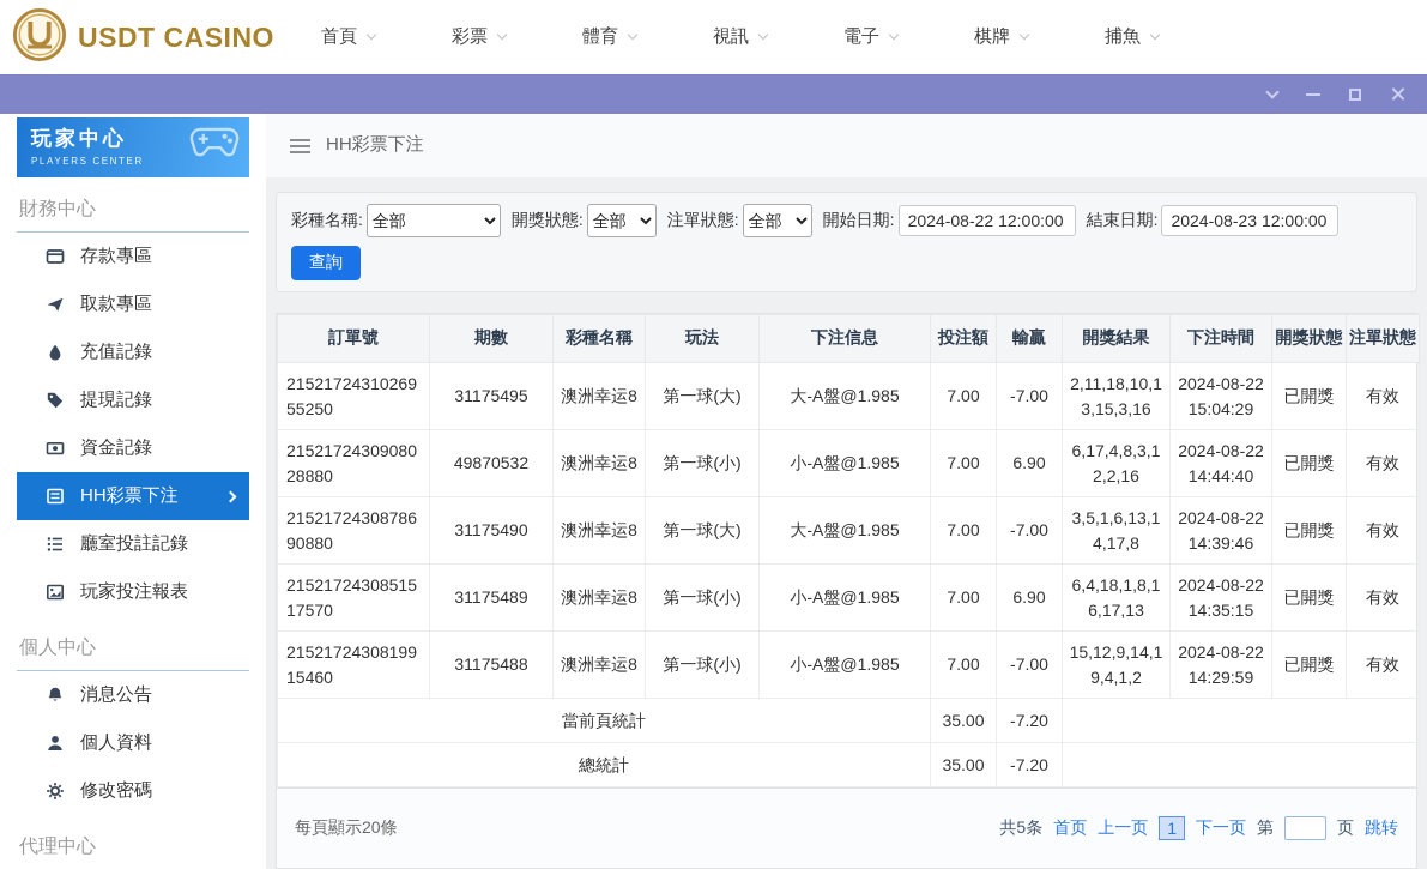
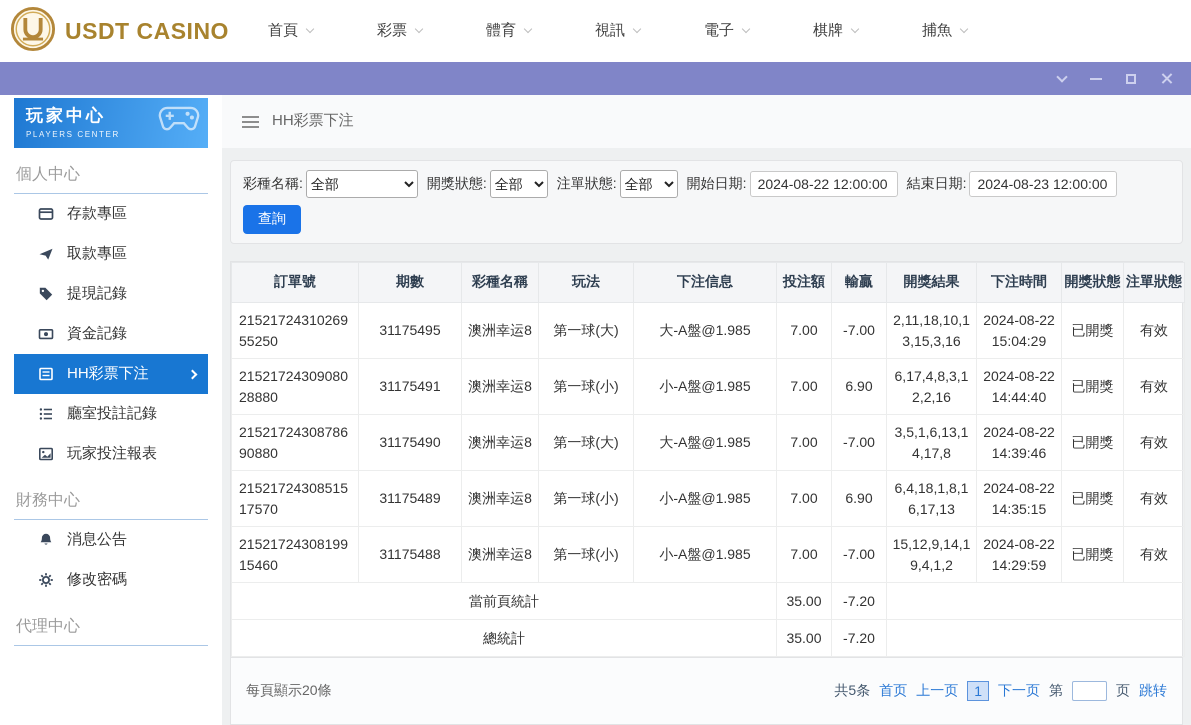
  USDT CASINO
  首頁
  彩票
  體育
  視訊
  電子
  棋牌
  捕魚
  玩家中心
  PLAYERS CENTER
- 財務中心
+ 個人中心
  存款專區
  取款專區
- 充值記錄
  提現記錄
  資金記錄
  HH彩票下注
  廳室投註記錄
  玩家投注報表
- 個人中心
+ 財務中心
  消息公告
- 個人資料
  修改密碼
  代理中心
  HH彩票下注
  彩種名稱:
  全部
  開獎狀態:
  全部
  注單狀態:
  全部
  開始日期:
  2024-08-22 12:00:00
  結束日期:
  2024-08-23 12:00:00
  查詢
  訂單號	期數	彩種名稱	玩法	下注信息	投注額	輸贏	開獎結果	下注時間	開獎狀態	注單狀態
  2152172431026955250	31175495	澳洲幸运8	第一球(大)	大-A盤@1.985	7.00	-7.00	2,11,18,10,13,15,3,16	2024-08-22 15:04:29	已開獎	有效
- 2152172430908028880	49870532	澳洲幸运8	第一球(小)	小-A盤@1.985	7.00	6.90	6,17,4,8,3,12,2,16	2024-08-22 14:44:40	已開獎	有效
+ 2152172430908028880	31175491	澳洲幸运8	第一球(小)	小-A盤@1.985	7.00	6.90	6,17,4,8,3,12,2,16	2024-08-22 14:44:40	已開獎	有效
  2152172430878690880	31175490	澳洲幸运8	第一球(大)	大-A盤@1.985	7.00	-7.00	3,5,1,6,13,14,17,8	2024-08-22 14:39:46	已開獎	有效
  2152172430851517570	31175489	澳洲幸运8	第一球(小)	小-A盤@1.985	7.00	6.90	6,4,18,1,8,16,17,13	2024-08-22 14:35:15	已開獎	有效
  2152172430819915460	31175488	澳洲幸运8	第一球(小)	小-A盤@1.985	7.00	-7.00	15,12,9,14,19,4,1,2	2024-08-22 14:29:59	已開獎	有效
  當前頁統計	35.00	-7.20
  總統計	35.00	-7.20
  每頁顯示20條
  共5条
  首页
  上一页
  1
  下一页
  第
  页
  跳转
